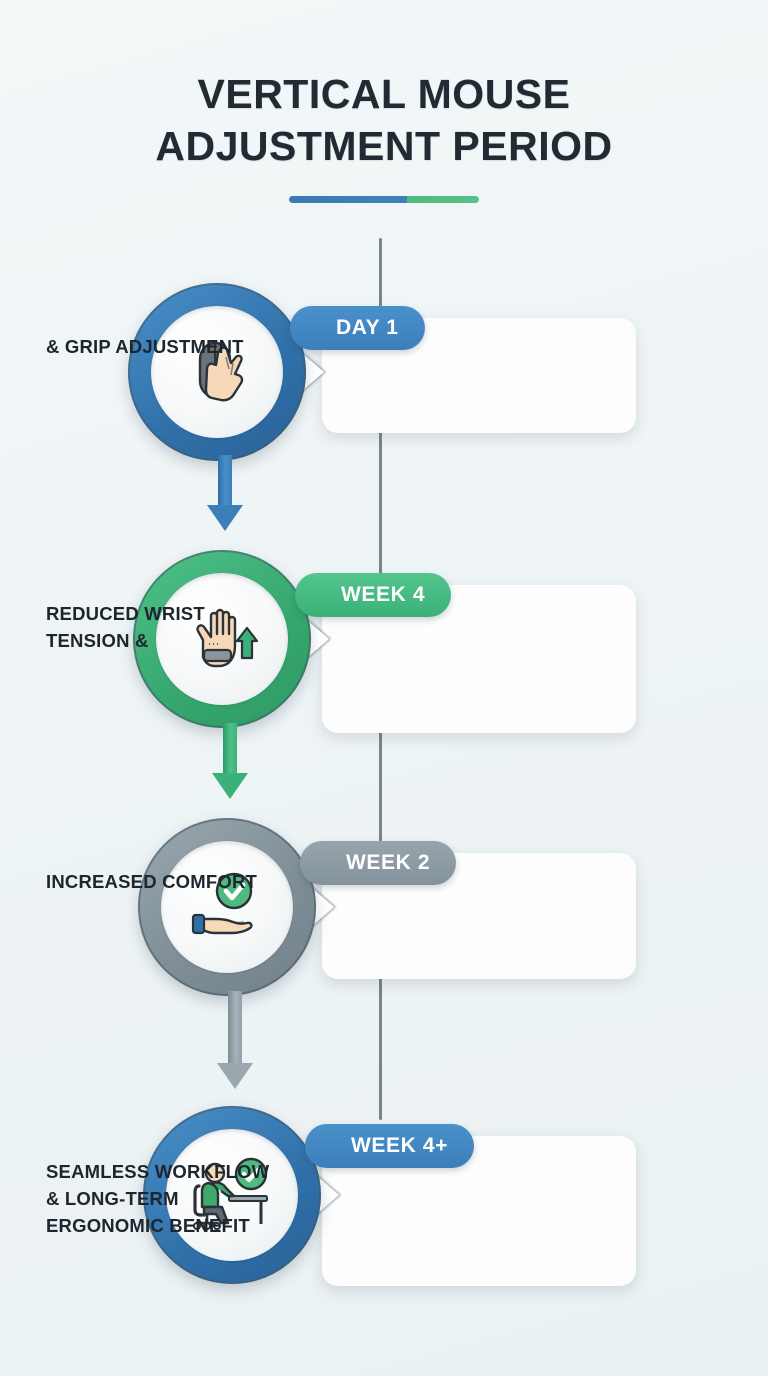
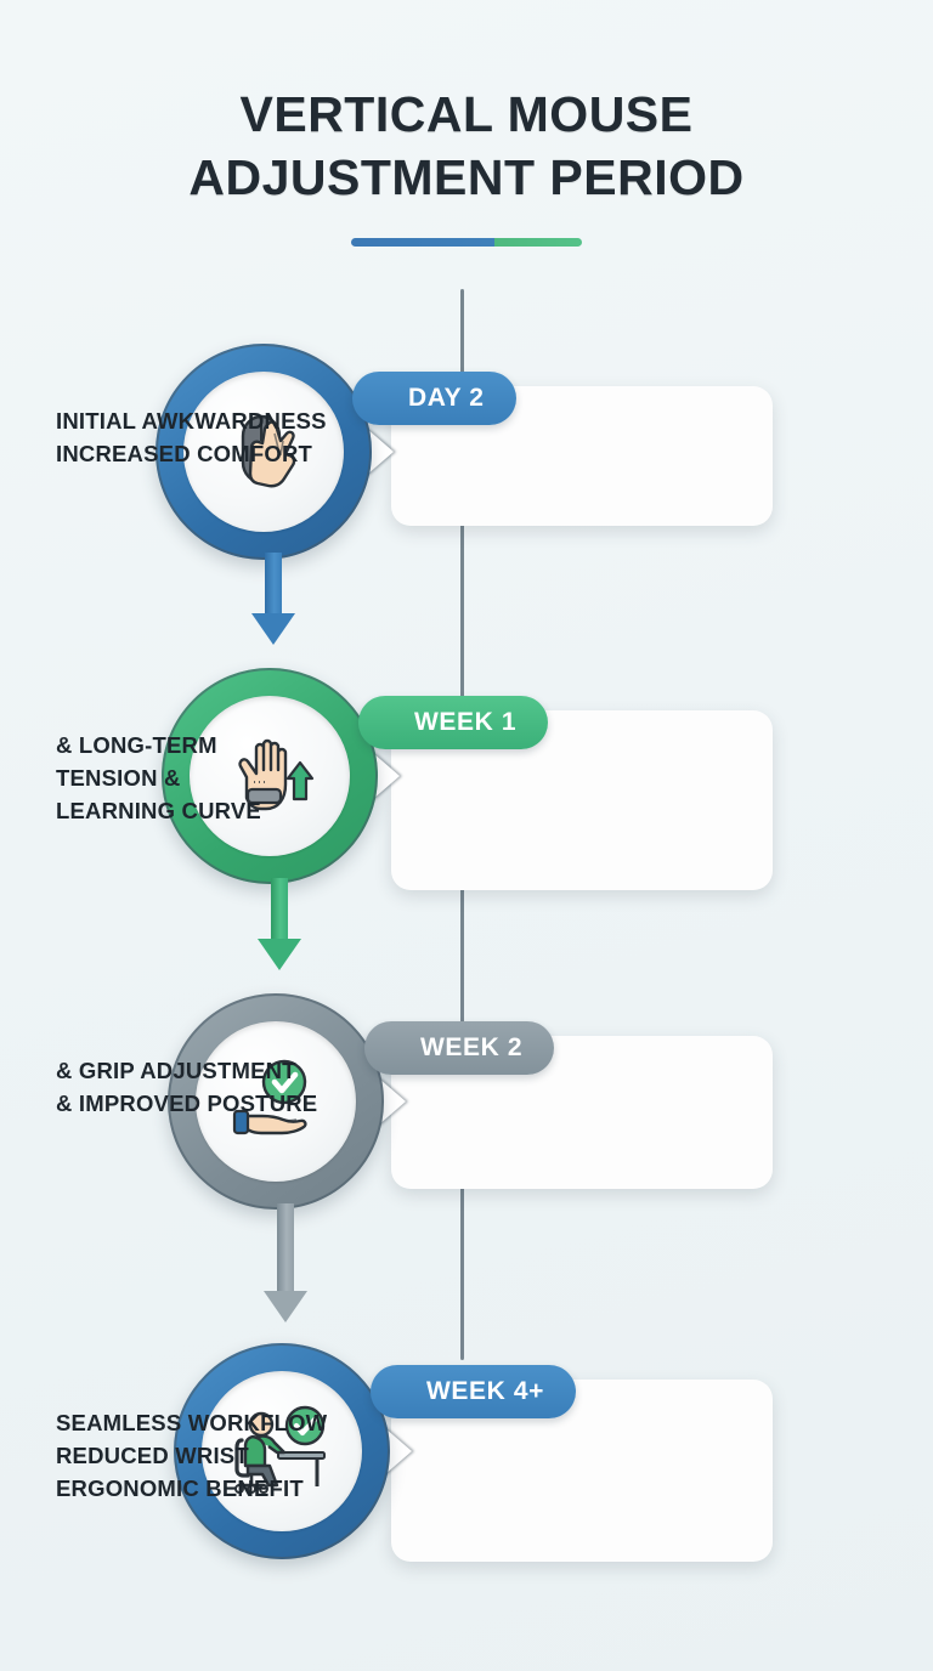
  VERTICAL MOUSE
  ADJUSTMENT PERIOD
- DAY 1
+ DAY 2
+ INITIAL AWKWARDNESS
- & GRIP ADJUSTMENT
+ INCREASED COMFORT
- WEEK 4
+ WEEK 1
- REDUCED WRIST
+ & LONG-TERM
  TENSION &
+ LEARNING CURVE
  WEEK 2
- INCREASED COMFORT
+ & GRIP ADJUSTMENT
+ & IMPROVED POSTURE
  WEEK 4+
  SEAMLESS WORKFLOW
- & LONG-TERM
+ REDUCED WRIST
  ERGONOMIC BENEFIT
